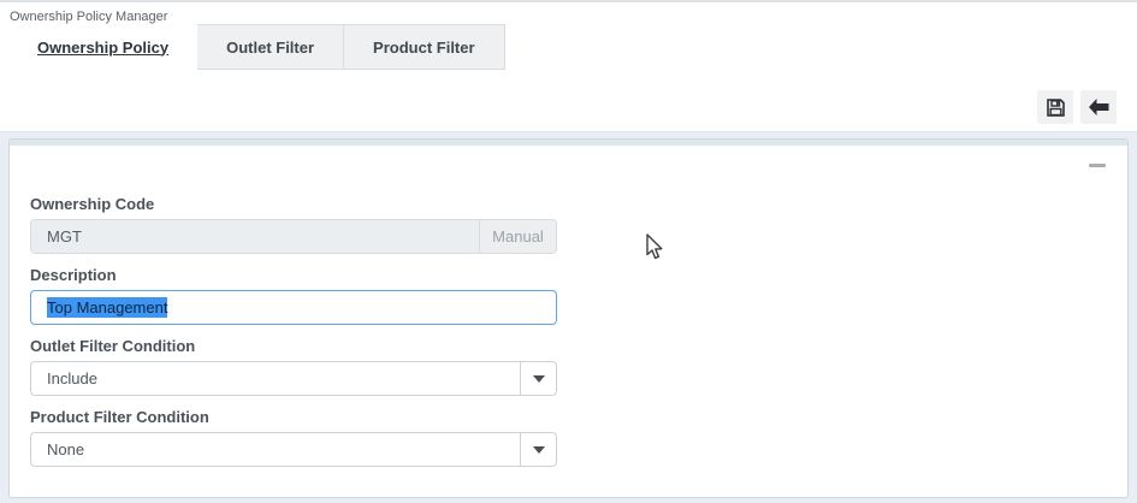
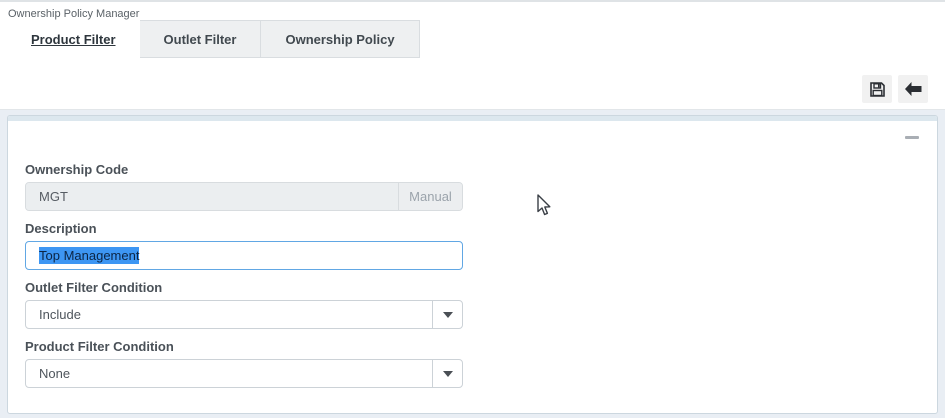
  Ownership Policy Manager
- Ownership Policy
+ Product Filter
  Outlet Filter
- Product Filter
+ Ownership Policy
  Ownership Code
  MGT
  Manual
  Description
  Top Management
  Outlet Filter Condition
  Include
  Product Filter Condition
  None
